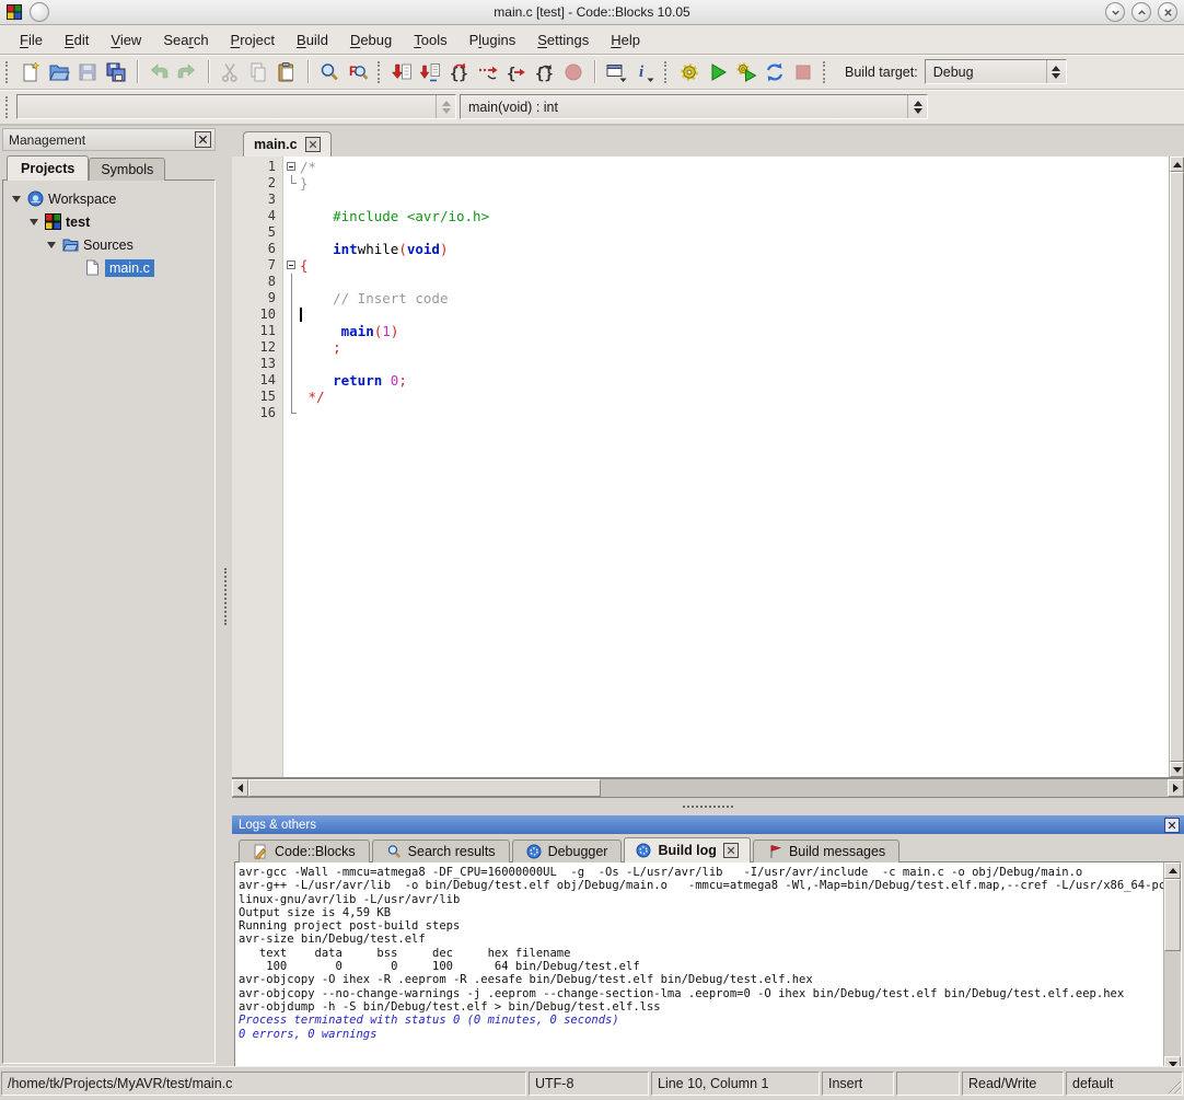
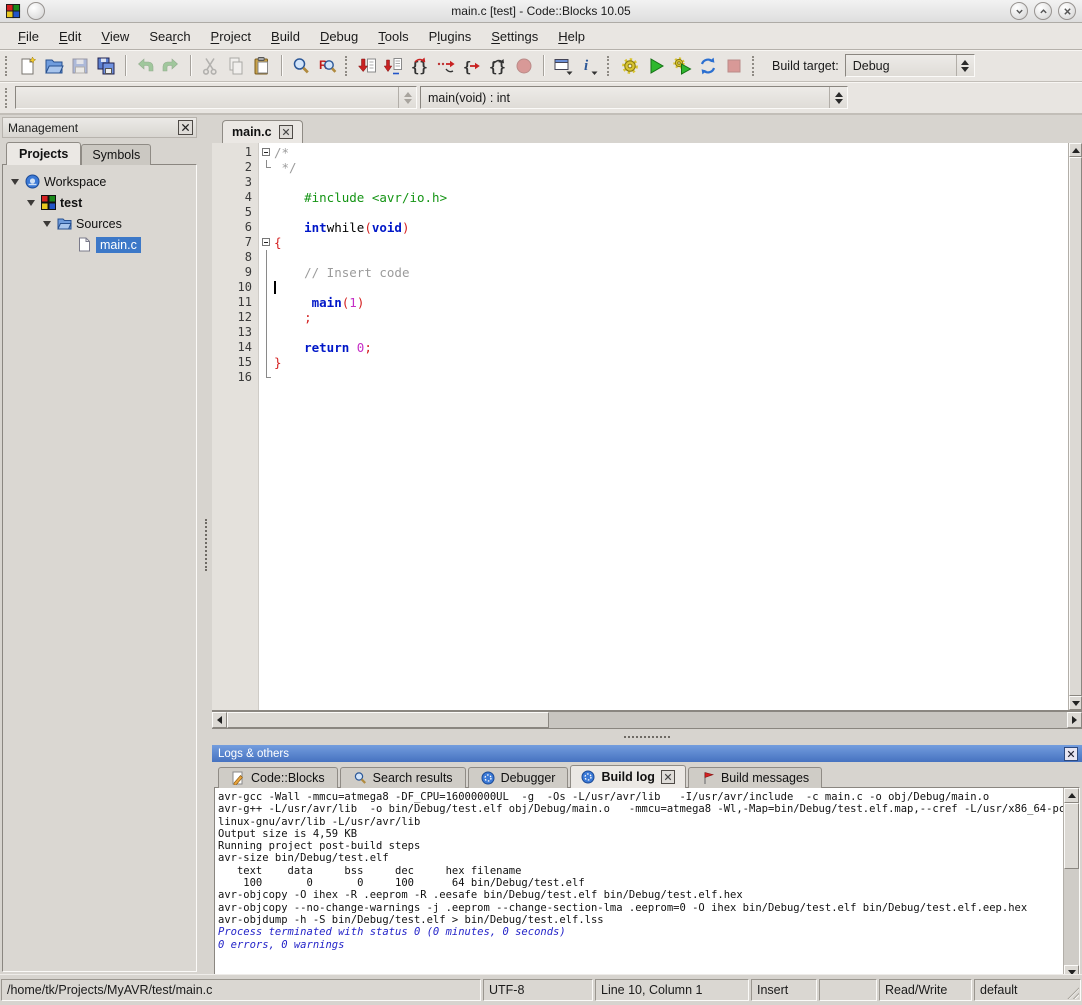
  main.c [test] - Code::Blocks 10.05
  File
  Edit
  View
  Search
  Project
  Build
  Debug
  Tools
  Plugins
  Settings
  Help
  R
  {}
  {
  {}
  i
  Build target:
  Debug
  main(void) : int
  Management
  Projects
  Symbols
  Workspace
  test
  Sources
  main.c
  main.c
  1
  /*
  2
- }
+ */
  3
  4
  #include <avr/io.h>
  5
  6
  intwhile(void)
  7
  {
  8
  9
  // Insert code
  10
  11
  main(1)
  12
  ;
  13
  14
  return 0;
  15
- */
+ }
  16
  Logs & others
  Code::Blocks
  Search results
  Debugger
  Build log
  Build messages
  avr-gcc -Wall -mmcu=atmega8 -DF_CPU=16000000UL -g -Os -L/usr/avr/lib -I/usr/avr/include -c main.c -o obj/Debug/main.o
  avr-g++ -L/usr/avr/lib -o bin/Debug/test.elf obj/Debug/main.o -mmcu=atmega8 -Wl,-Map=bin/Debug/test.elf.map,--cref -L/usr/x86_64-pc
  linux-gnu/avr/lib -L/usr/avr/lib
  Output size is 4,59 KB
  Running project post-build steps
  avr-size bin/Debug/test.elf
  text data bss dec hex filename
  100 0 0 100 64 bin/Debug/test.elf
  avr-objcopy -O ihex -R .eeprom -R .eesafe bin/Debug/test.elf bin/Debug/test.elf.hex
  avr-objcopy --no-change-warnings -j .eeprom --change-section-lma .eeprom=0 -O ihex bin/Debug/test.elf bin/Debug/test.elf.eep.hex
  avr-objdump -h -S bin/Debug/test.elf > bin/Debug/test.elf.lss
  Process terminated with status 0 (0 minutes, 0 seconds)
  0 errors, 0 warnings
  /home/tk/Projects/MyAVR/test/main.c
  UTF-8
  Line 10, Column 1
  Insert
  Read/Write
  default
